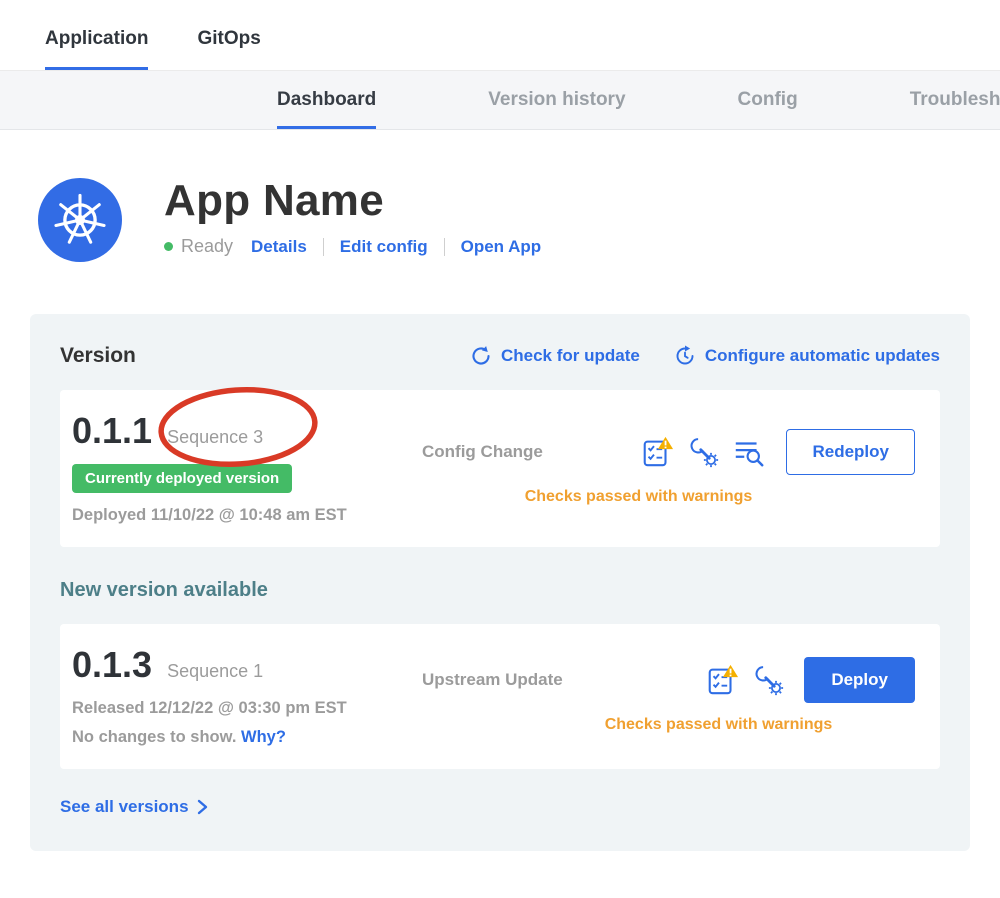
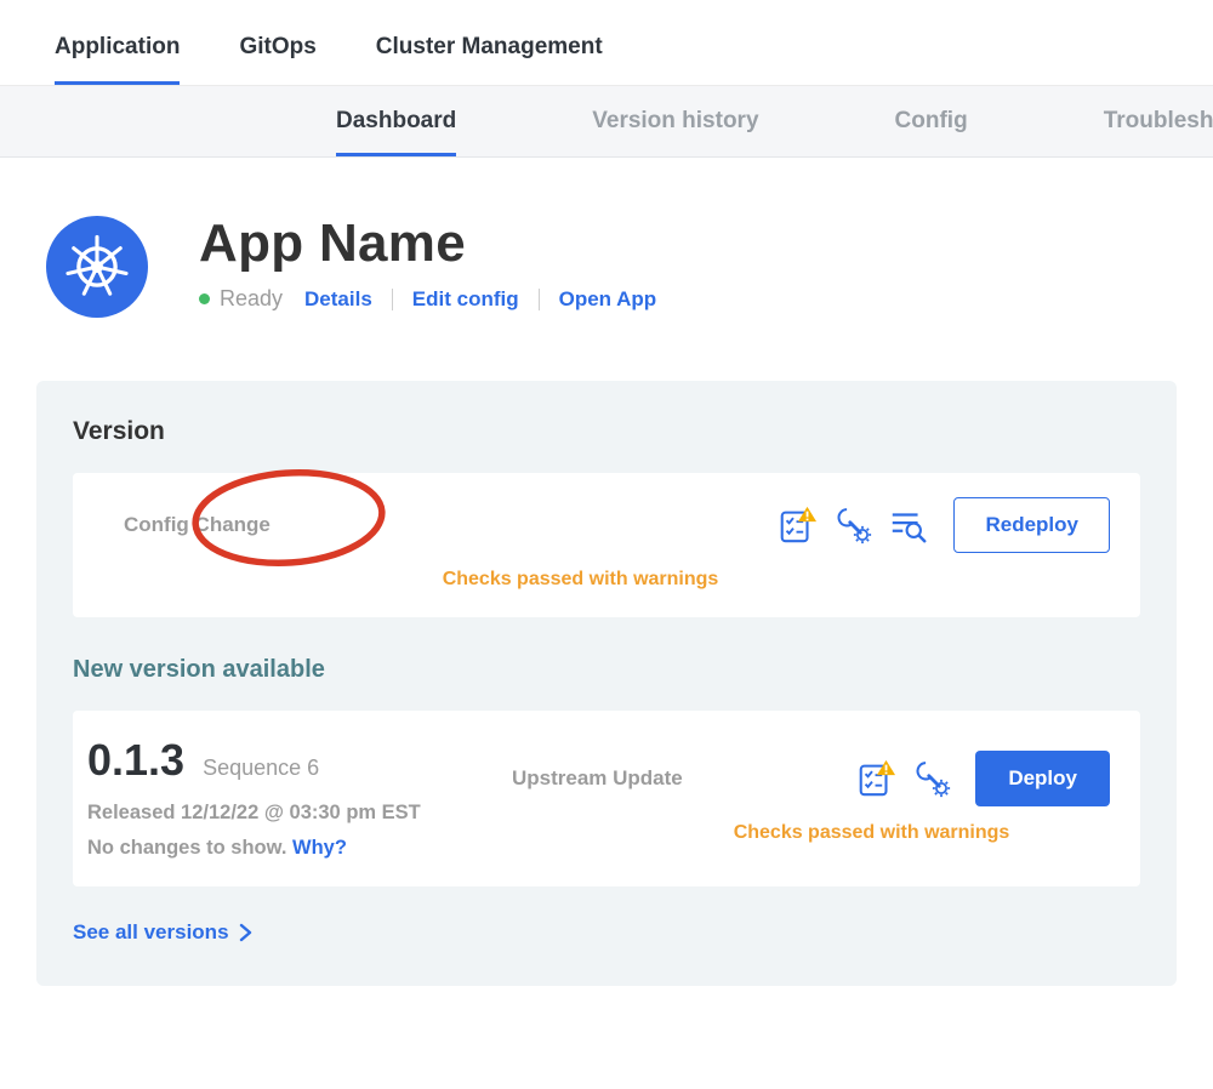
  Application
  GitOps
+ Cluster Management
  Dashboard
  Version history
  Config
  Troublesh
  App Name
  Ready
  Details
  Edit config
  Open App
  Version
- Check for update
- Configure automatic updates
- 0.1.1
- Sequence 3
- Currently deployed version
- Deployed 11/10/22 @ 10:48 am EST
  Config Change
  Redeploy
  Checks passed with warnings
  New version available
  0.1.3
- Sequence 1
+ Sequence 6
  Released 12/12/22 @ 03:30 pm EST
  No changes to show. Why?
  Upstream Update
  Deploy
  Checks passed with warnings
  See all versions
